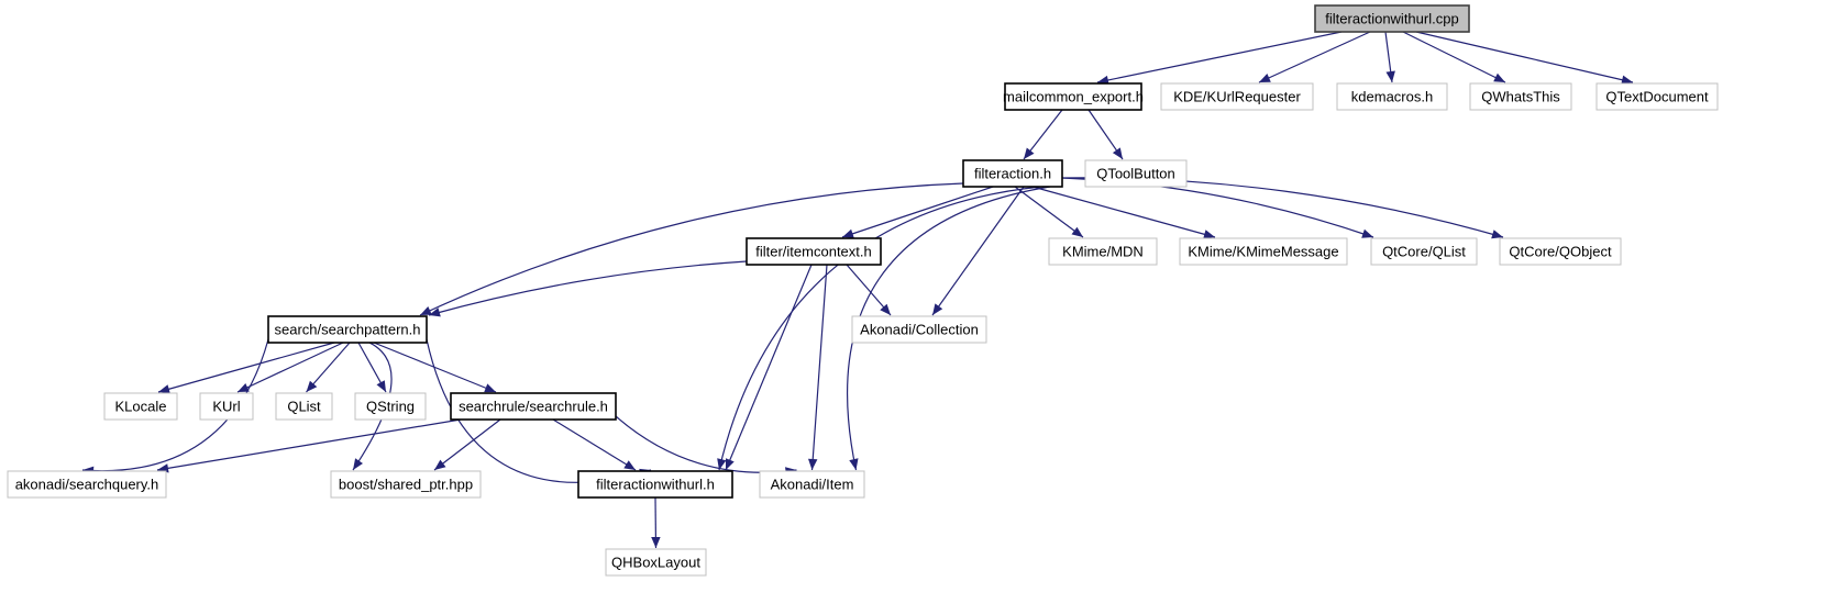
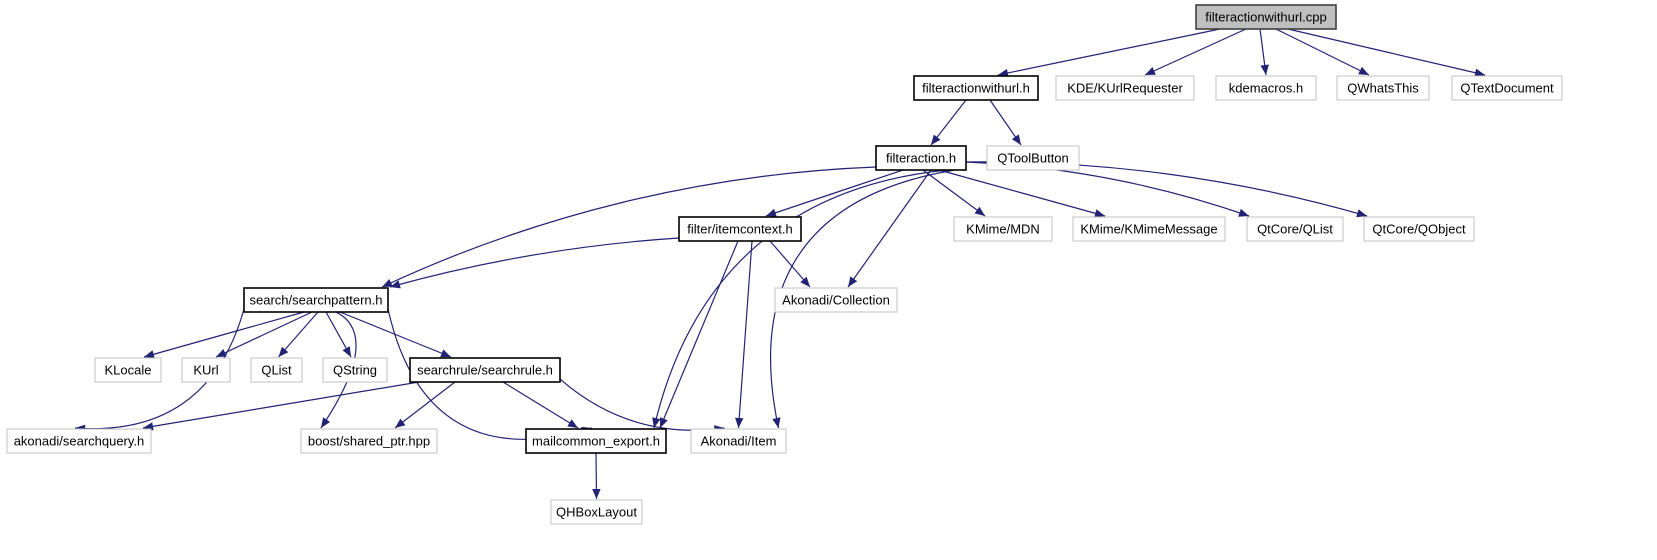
  filteractionwithurl.cpp
- mailcommon_export.h
+ filteractionwithurl.h
  KDE/KUrlRequester
  kdemacros.h
  QWhatsThis
  QTextDocument
  filteraction.h
  QToolButton
  filter/itemcontext.h
  KMime/MDN
  KMime/KMimeMessage
  QtCore/QList
  QtCore/QObject
  Akonadi/Collection
  search/searchpattern.h
  KLocale
  KUrl
  QList
  QString
  searchrule/searchrule.h
  akonadi/searchquery.h
  boost/shared_ptr.hpp
- filteractionwithurl.h
+ mailcommon_export.h
  Akonadi/Item
  QHBoxLayout
